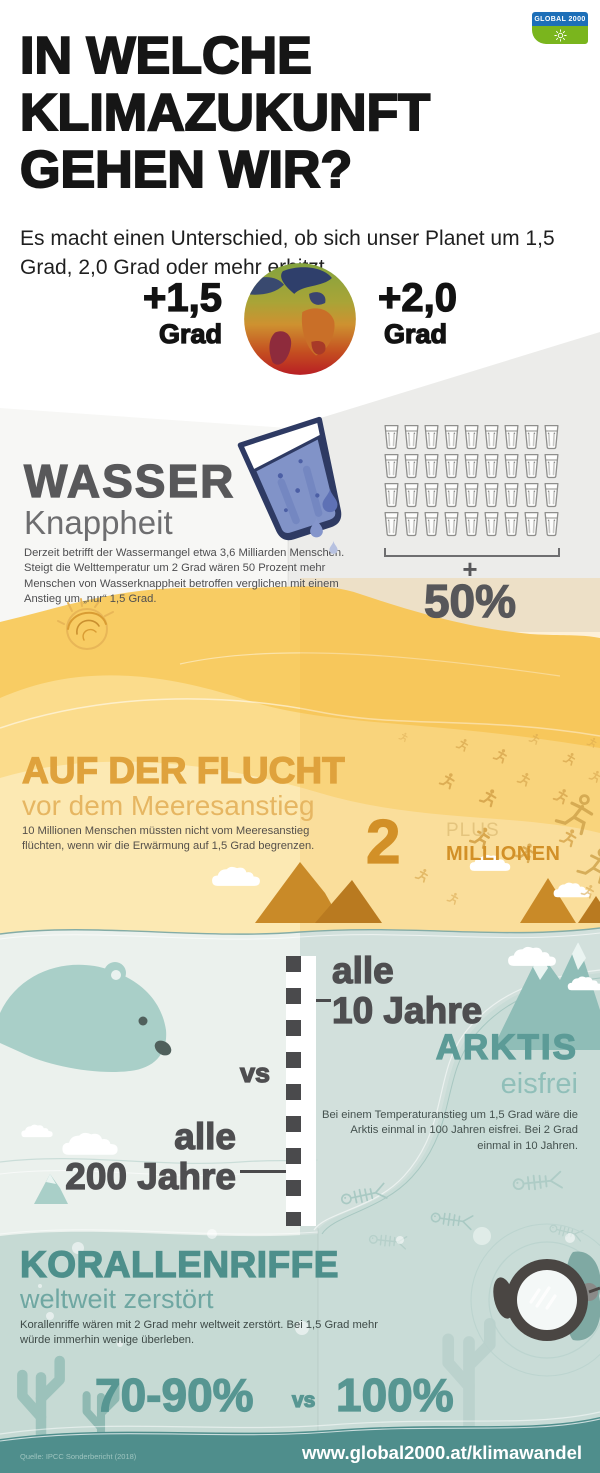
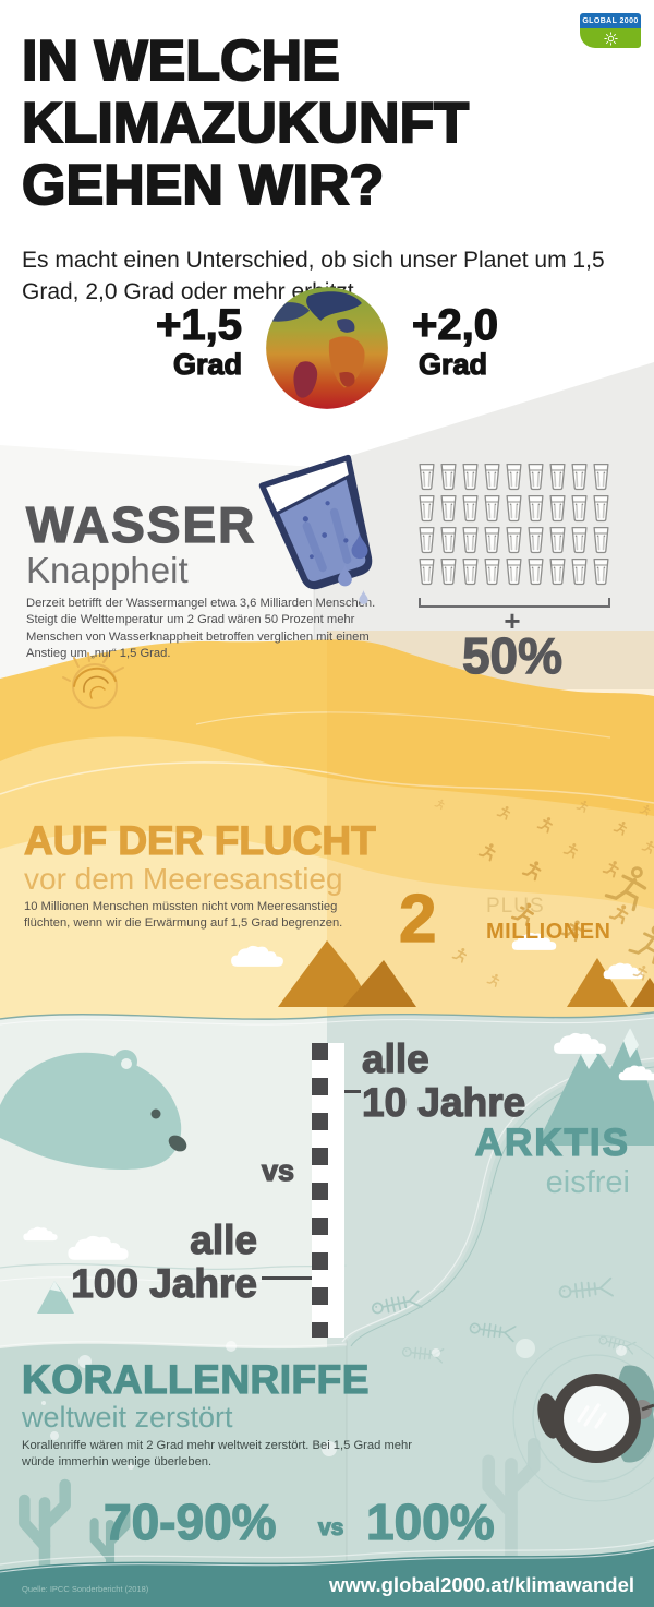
  IN WELCHE
  KLIMAZUKUNFT
  GEHEN WIR?
  Es macht einen Unterschied, ob sich unser Planet um 1,5 Grad, 2,0 Grad oder mehr et.
  +1,5
  Grad
  +2,0
  Grad
  WASSER
  Knappheit
  Derzeit betrifft der Wassermangel etwa 3,6 Milliarden Menschn. Steigt die Welttemperatur um 2 Grad wären 50 Prozent mehr Menschen von Wasserknappheit betroffen verglichen mit einem Anstieg um „nur“ 1,5 Grad.
  +
  50%
  AUF DER FLUCHT
  vor dem Meeresanstieg
  10 Millionen Menschen müssten nicht vom Meeresanstieg flüchten, wenn wir die Erwärmung auf 1,5 Grad begrenzen.
  2
  PLUS
  MILLIONEN
  alle
  10 Jahre
  vs
  alle
- 200 Jahre
+ 100 Jahre
  ARKTIS
  eisfrei
- Bei einem Temperaturanstieg um 1,5 Grad wäre die Arktis einmal in 100 Jahren eisfrei. Bei 2 Grad einmal in 10 Jahren.
  KORALLENRIFFE
  weltweit zerstört
  Korallenriffe wären mit 2 Grad mehr weltweit zerstört. Bei 1,5 Grad mehr würde immerhin wenige überleben.
  70-90%
  vs
  100%
  Quelle: IPCC Sonderbericht (2018)
  www.global2000.at/klimawandel
